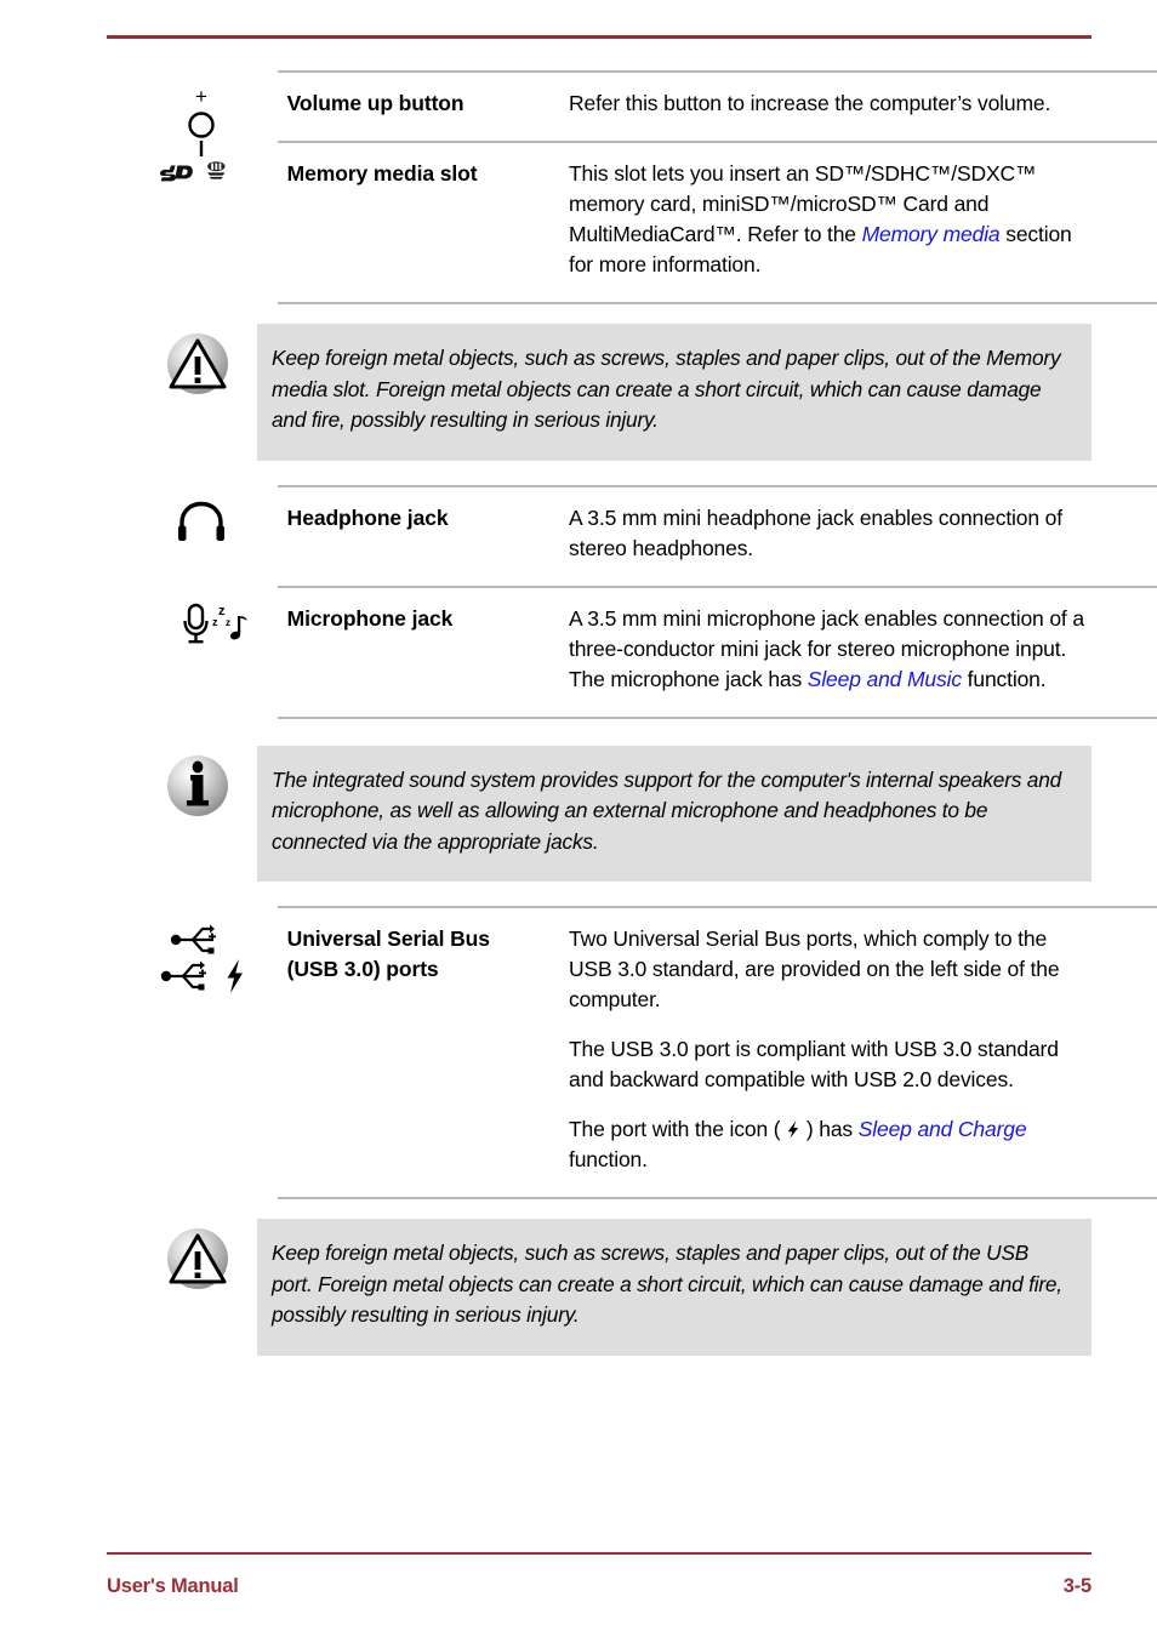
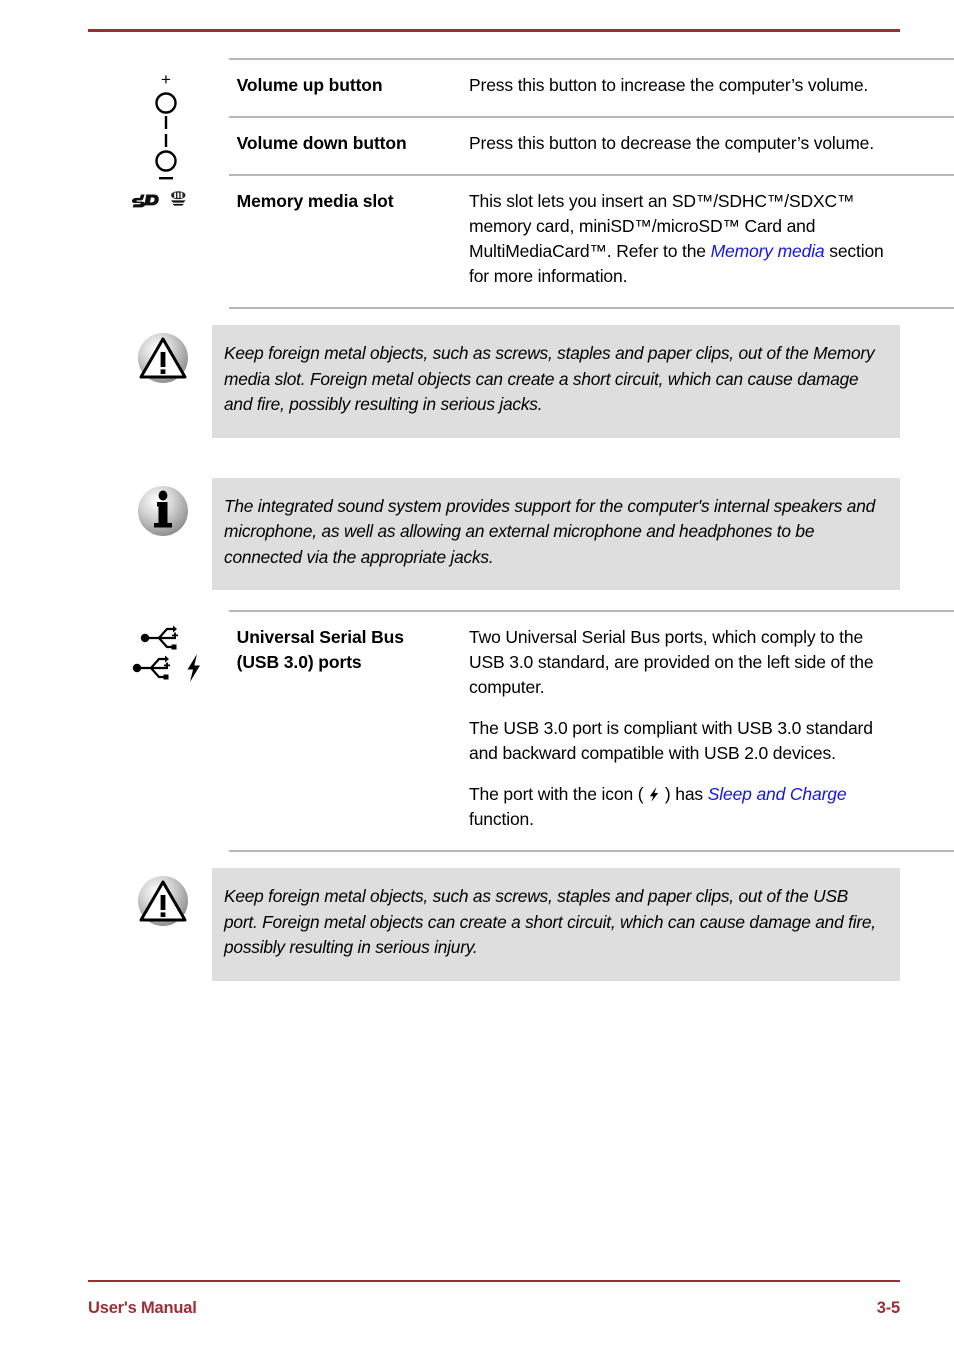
- +	Volume up button	Refer this button to increase the computer’s volume.
+ +	Volume up button	Press this button to increase the computer’s volume.
+ 	Volume down button	Press this button to decrease the computer’s volume.
  	Memory media slot	This slot lets you insert an SD™/SDHC™/SDXC™ memory card, miniSD™/microSD™ Card and MultiMediaCard™. Refer to the Memory media section for more information.
- Keep foreign metal objects, such as screws, staples and paper clips, out of the Memory media slot. Foreign metal objects can create a short circuit, which can cause damage and fire, possibly resulting in serious injury.
+ Keep foreign metal objects, such as screws, staples and paper clips, out of the Memory media slot. Foreign metal objects can create a short circuit, which can cause damage and fire, possibly resulting in serious jacks.
- 	Headphone jack	A 3.5 mm mini headphone jack enables connection of stereo headphones.
- z z z	Microphone jack	A 3.5 mm mini microphone jack enables connection of a three-conductor mini jack for stereo microphone input. The microphone jack has Sleep and Music function.
  The integrated sound system provides support for the computer's internal speakers and microphone, as well as allowing an external microphone and headphones to be connected via the appropriate jacks.
  	Universal Serial Bus (USB 3.0) ports	Two Universal Serial Bus ports, which comply to the USB 3.0 standard, are provided on the left side of the computer. The USB 3.0 port is compliant with USB 3.0 standard and backward compatible with USB 2.0 devices. The port with the icon ( ) has Sleep and Charge function.
  Keep foreign metal objects, such as screws, staples and paper clips, out of the USB port. Foreign metal objects can create a short circuit, which can cause damage and fire, possibly resulting in serious injury.
  User's Manual
  3-5
